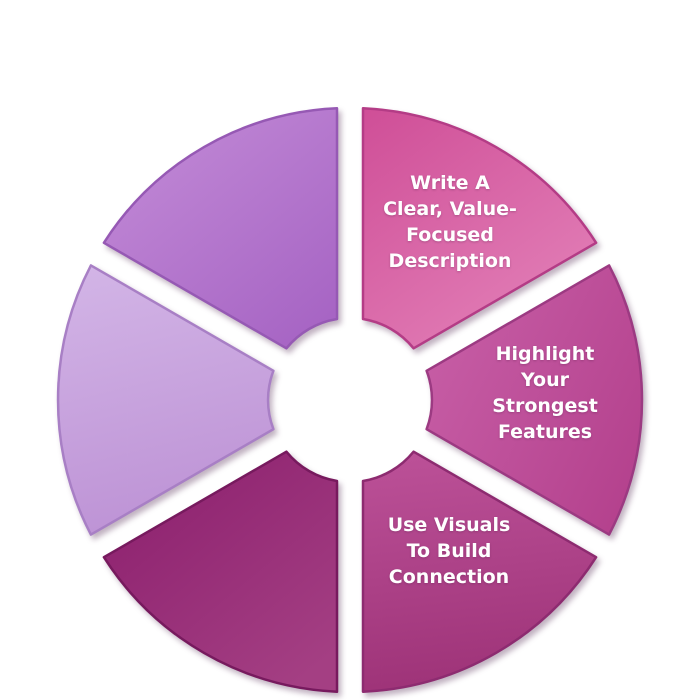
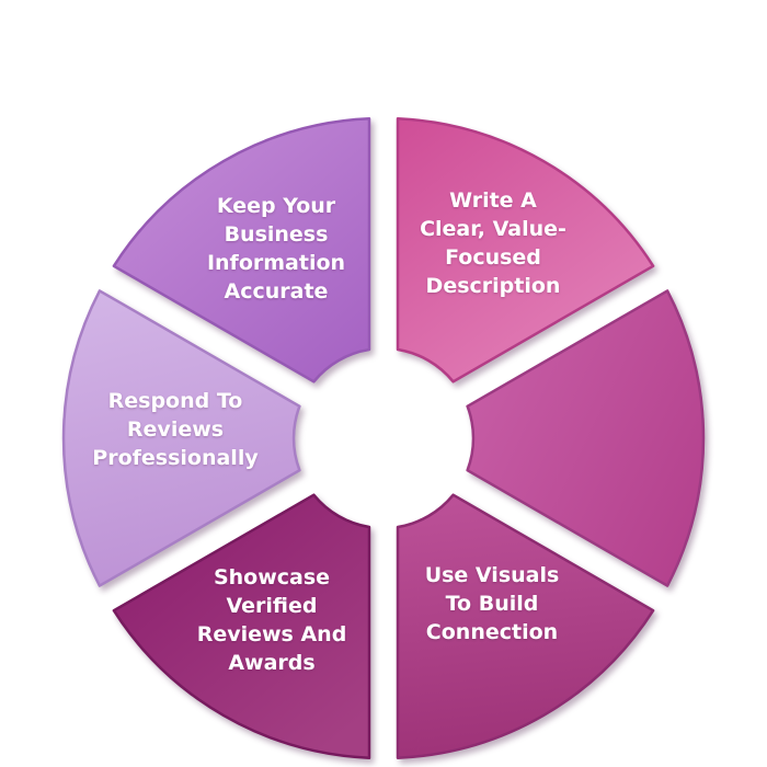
  Write A
  Clear, Value-
  Focused
  Description
- Highlight
- Your
- Strongest
- Features
  Use Visuals
  To Build
  Connection
+ Showcase
+ Verified
+ Reviews And
+ Awards
+ Respond To
+ Reviews
+ Professionally
+ Keep Your
+ Business
+ Information
+ Accurate
